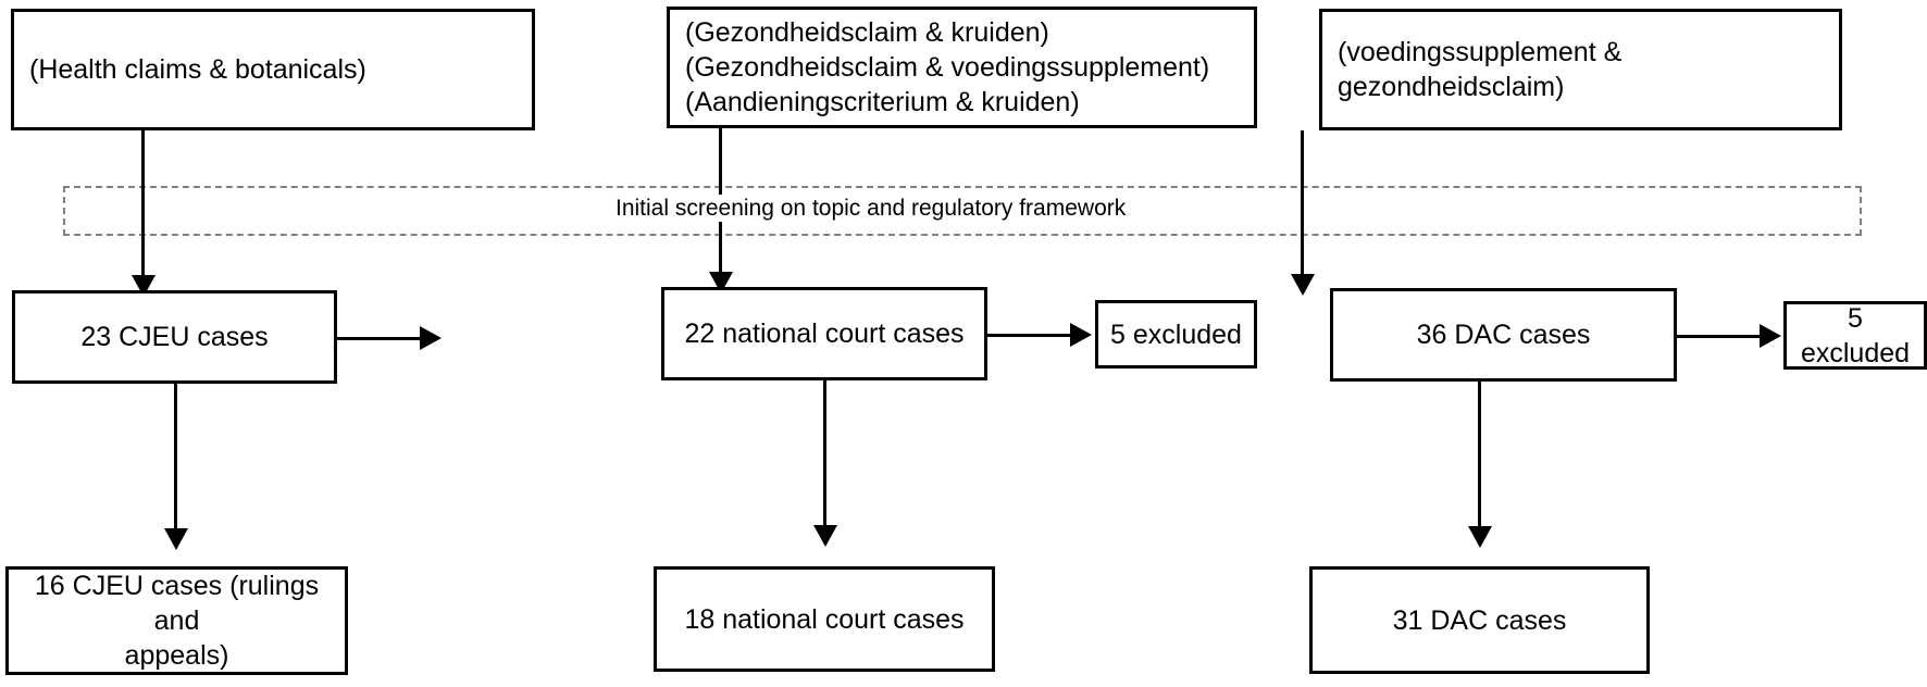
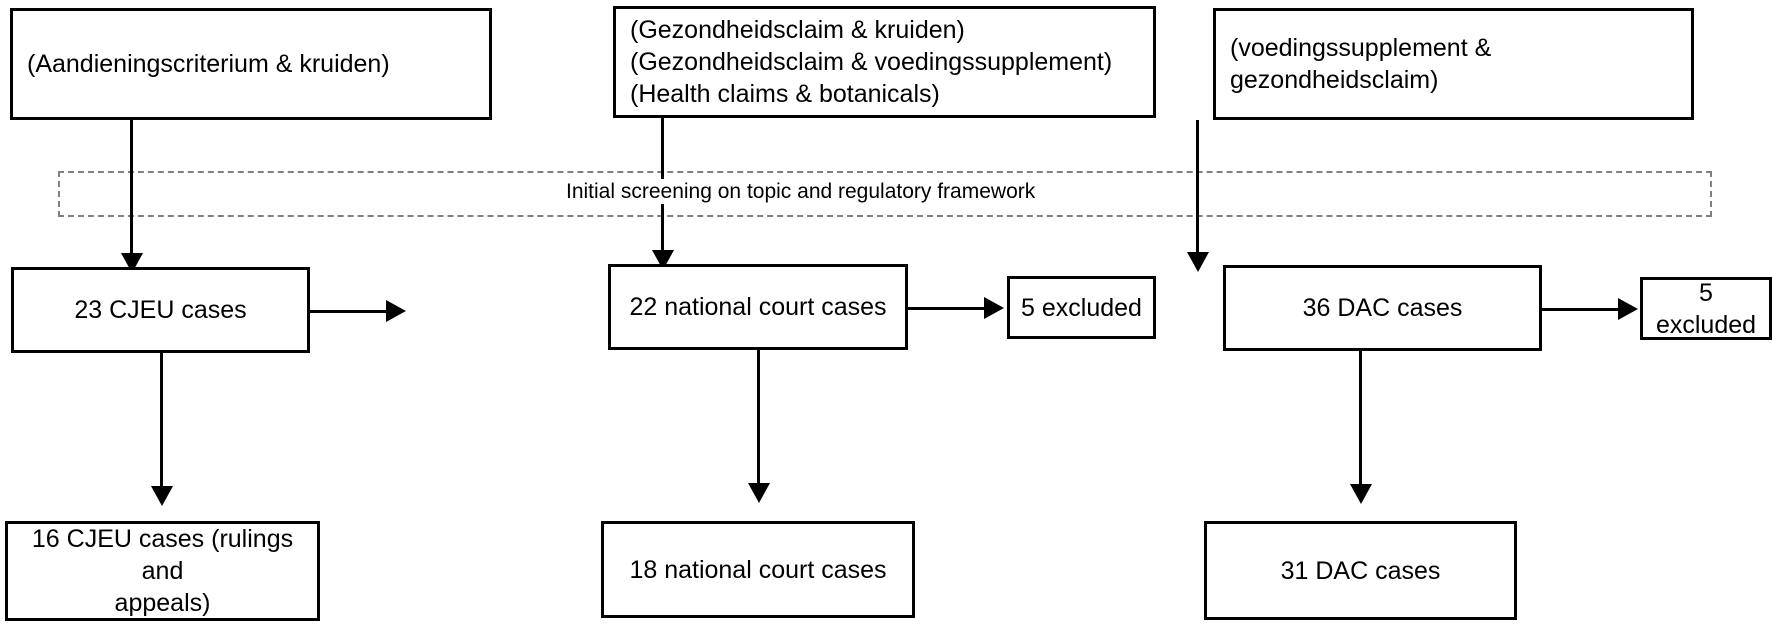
- (Health claims & botanicals)
+ (Aandieningscriterium & kruiden)
  (Gezondheidsclaim & kruiden)
  (Gezondheidsclaim & voedingssupplement)
- (Aandieningscriterium & kruiden)
+ (Health claims & botanicals)
  (voedingssupplement & gezondheidsclaim)
  Initial screening on topic and regulatory framework
  23 CJEU cases
  22 national court cases
  5 excluded
  36 DAC cases
  5 excluded
  16 CJEU cases (rulings and
  appeals)
  18 national court cases
  31 DAC cases
